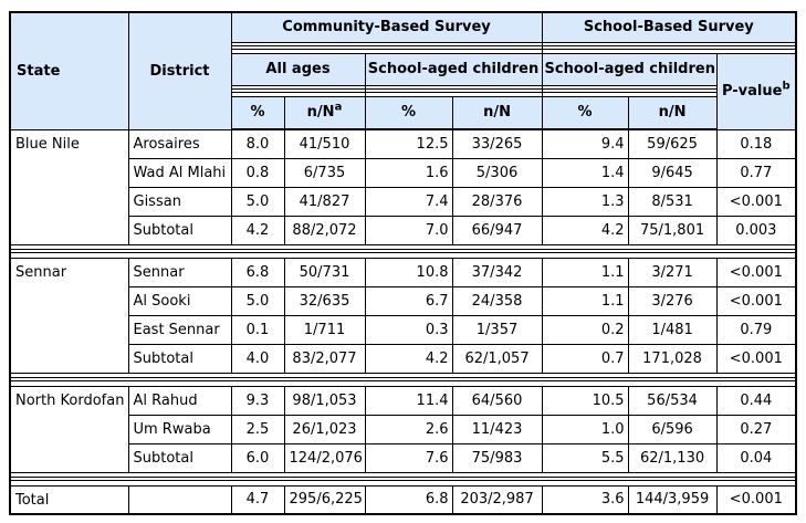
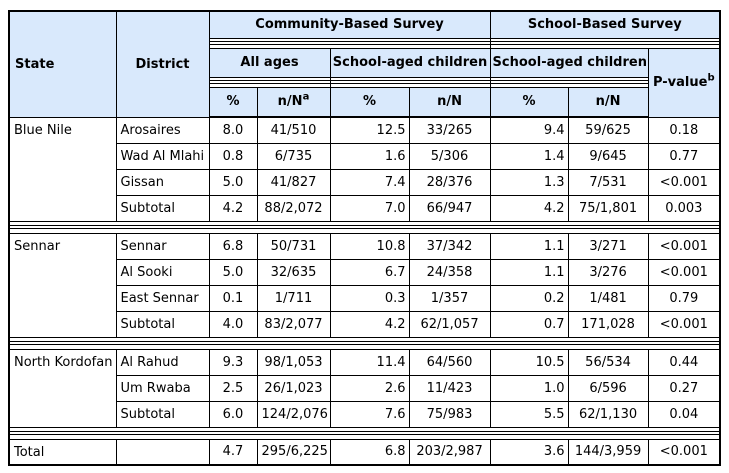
  State	District	Community-Based Survey	School-Based Survey
  All ages	School-aged children	School-aged children	P-valueb
  %	n/Na	%	n/N	%	n/N
  Blue Nile	Arosaires	8.0	41/510	12.5	33/265	9.4	59/625	0.18
  Wad Al Mlahi	0.8	6/735	1.6	5/306	1.4	9/645	0.77
- Gissan	5.0	41/827	7.4	28/376	1.3	8/531	<0.001
+ Gissan	5.0	41/827	7.4	28/376	1.3	7/531	<0.001
  Subtotal	4.2	88/2,072	7.0	66/947	4.2	75/1,801	0.003
  Sennar	Sennar	6.8	50/731	10.8	37/342	1.1	3/271	<0.001
  Al Sooki	5.0	32/635	6.7	24/358	1.1	3/276	<0.001
  East Sennar	0.1	1/711	0.3	1/357	0.2	1/481	0.79
  Subtotal	4.0	83/2,077	4.2	62/1,057	0.7	171,028	<0.001
  North Kordofan	Al Rahud	9.3	98/1,053	11.4	64/560	10.5	56/534	0.44
  Um Rwaba	2.5	26/1,023	2.6	11/423	1.0	6/596	0.27
  Subtotal	6.0	124/2,076	7.6	75/983	5.5	62/1,130	0.04
  Total		4.7	295/6,225	6.8	203/2,987	3.6	144/3,959	<0.001
